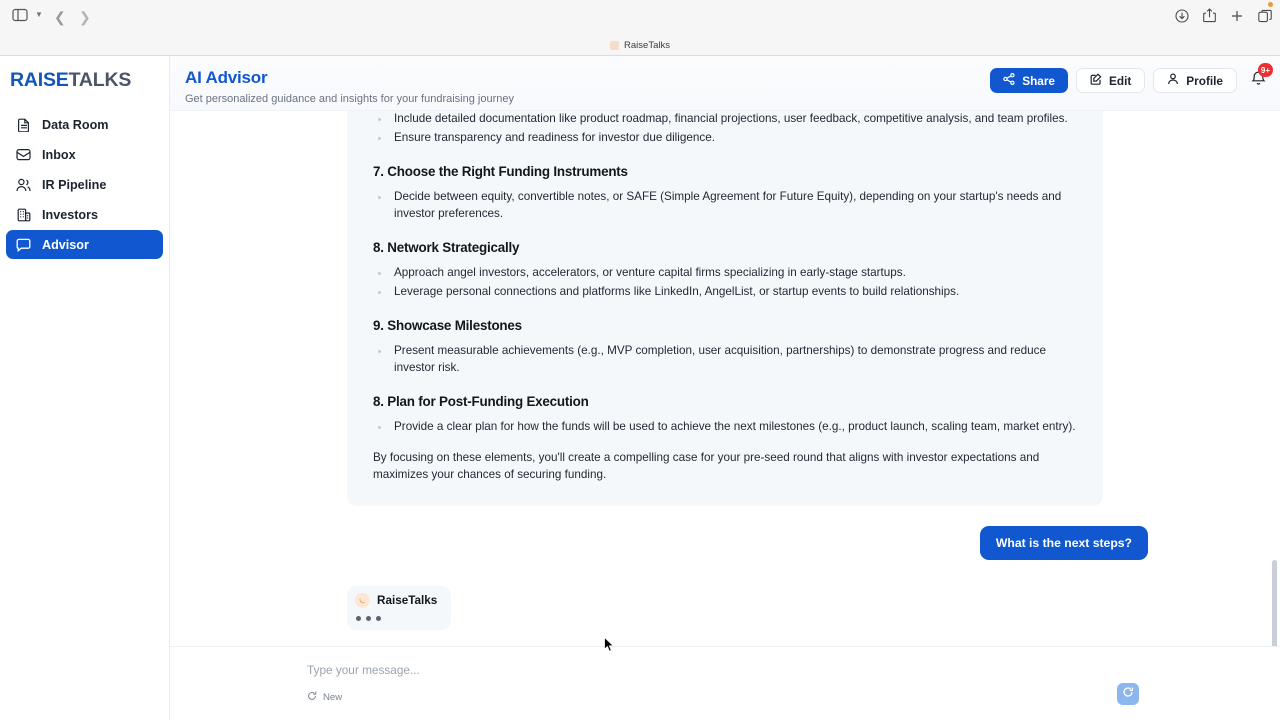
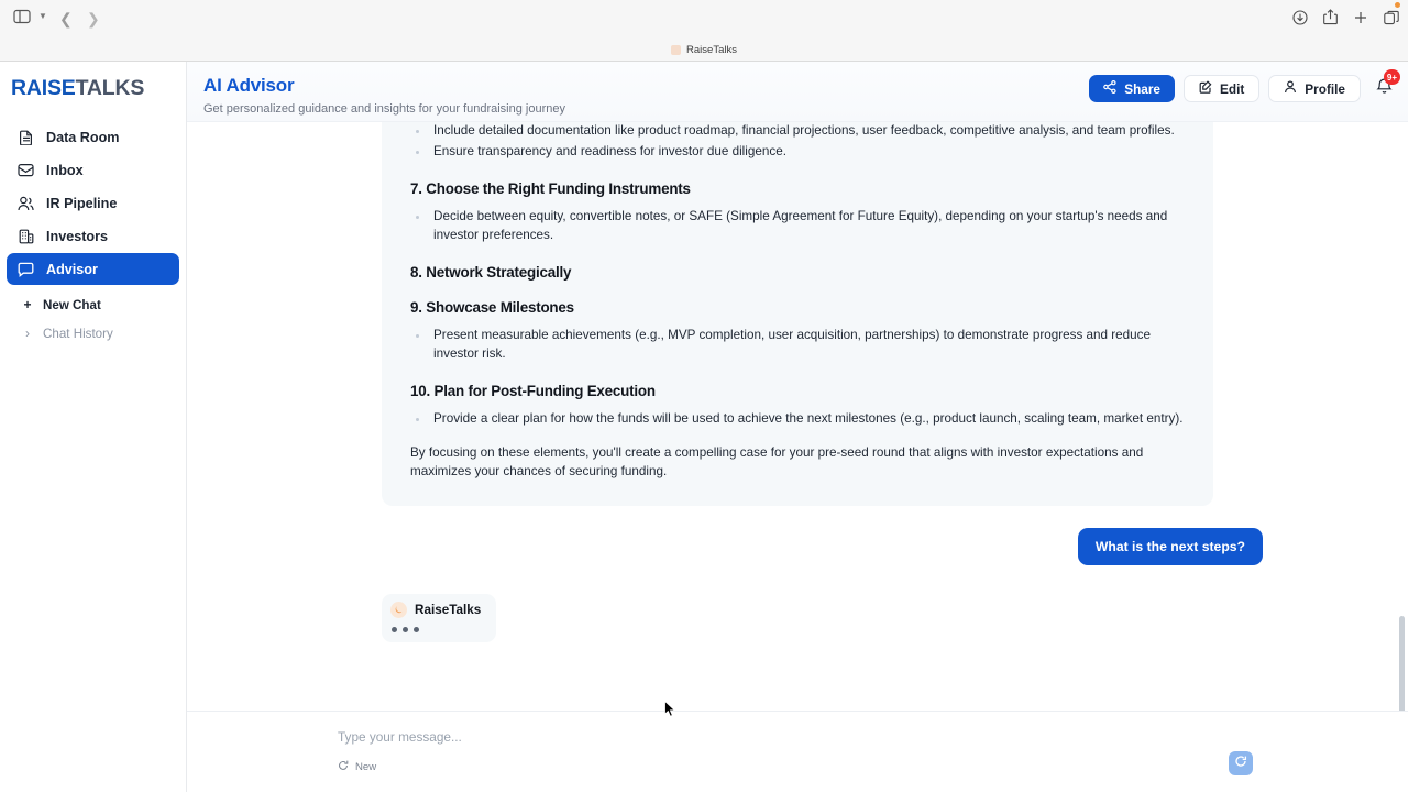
  ▼
  ❮
  ❯
  RaiseTalks
  RAISE
  TALKS
  Data Room
  Inbox
  IR Pipeline
  Investors
  Advisor
+ +
+ New Chat
+ ›
+ Chat History
  AI Advisor
  Get personalized guidance and insights for your fundraising journey
  Share
  Edit
  Profile
  9+
  Include detailed documentation like product roadmap, financial projections, user feedback, competitive analysis, and team profiles.
  Ensure transparency and readiness for investor due diligence.
  7. Choose the Right Funding Instruments
  Decide between equity, convertible notes, or SAFE (Simple Agreement for Future Equity), depending on your startup's needs and investor preferences.
  8. Network Strategically
- Approach angel investors, accelerators, or venture capital firms specializing in early-stage startups.
- Leverage personal connections and platforms like LinkedIn, AngelList, or startup events to build relationships.
  9. Showcase Milestones
  Present measurable achievements (e.g., MVP completion, user acquisition, partnerships) to demonstrate progress and reduce investor risk.
- 8. Plan for Post-Funding Execution
+ 10. Plan for Post-Funding Execution
  Provide a clear plan for how the funds will be used to achieve the next milestones (e.g., product launch, scaling team, market entry).
  By focusing on these elements, you'll create a compelling case for your pre-seed round that aligns with investor expectations and maximizes your chances of securing funding.
  What is the next steps?
  RaiseTalks
  Type your message...
  New
